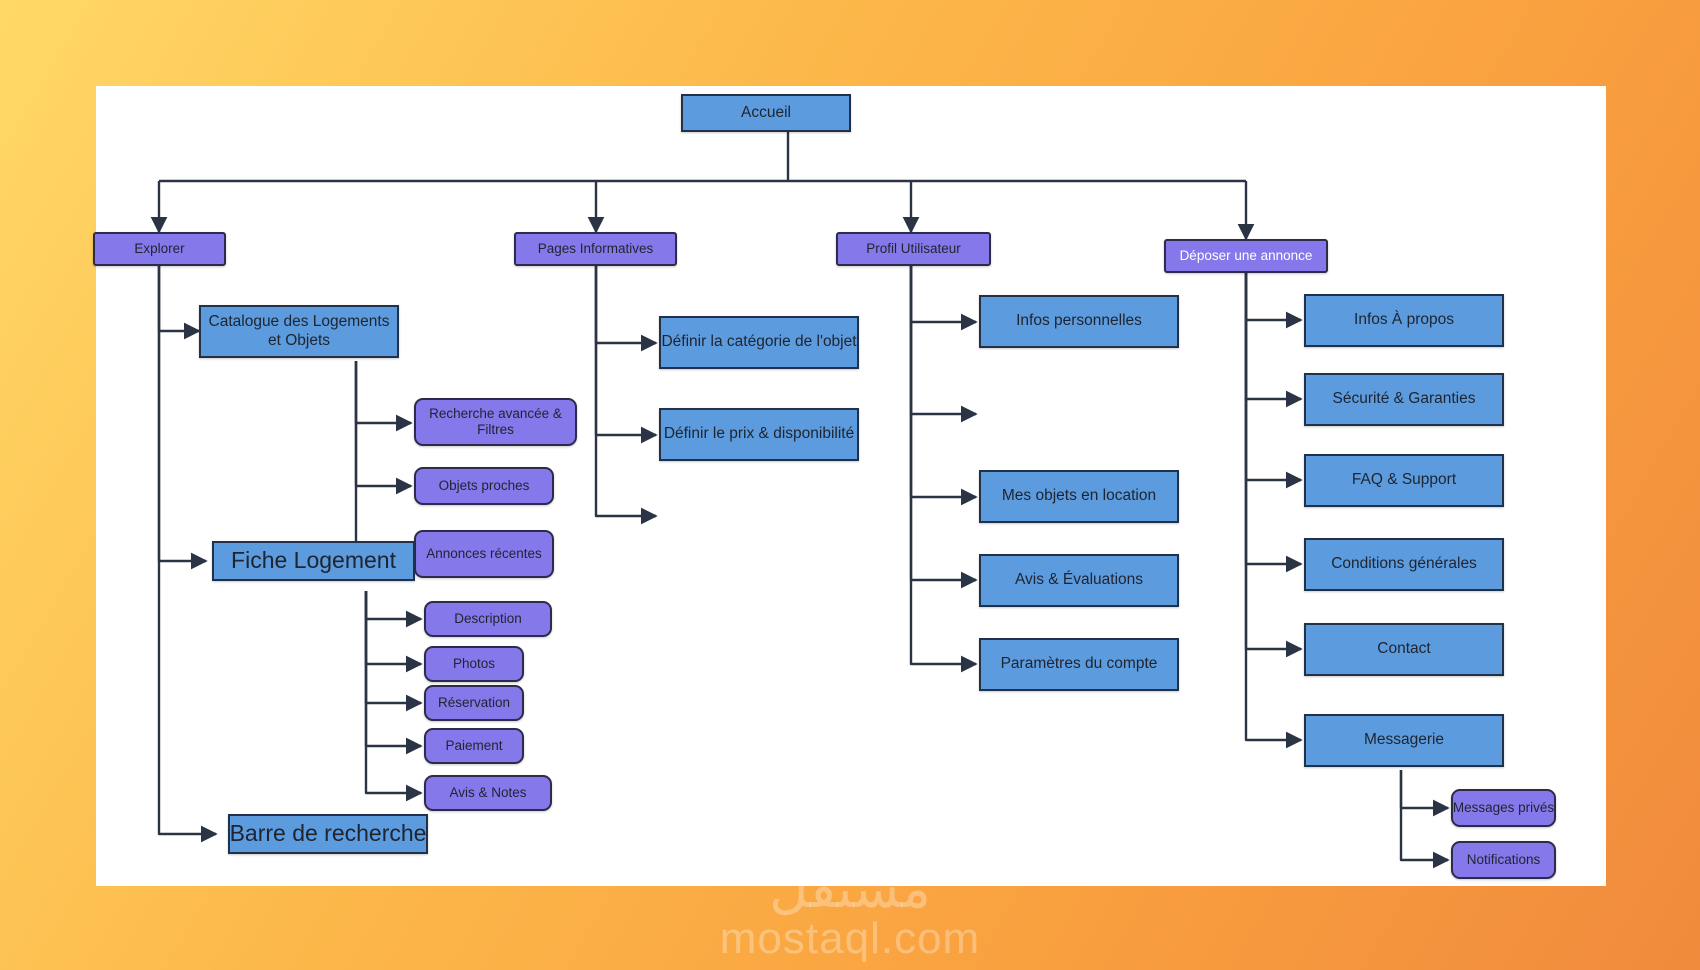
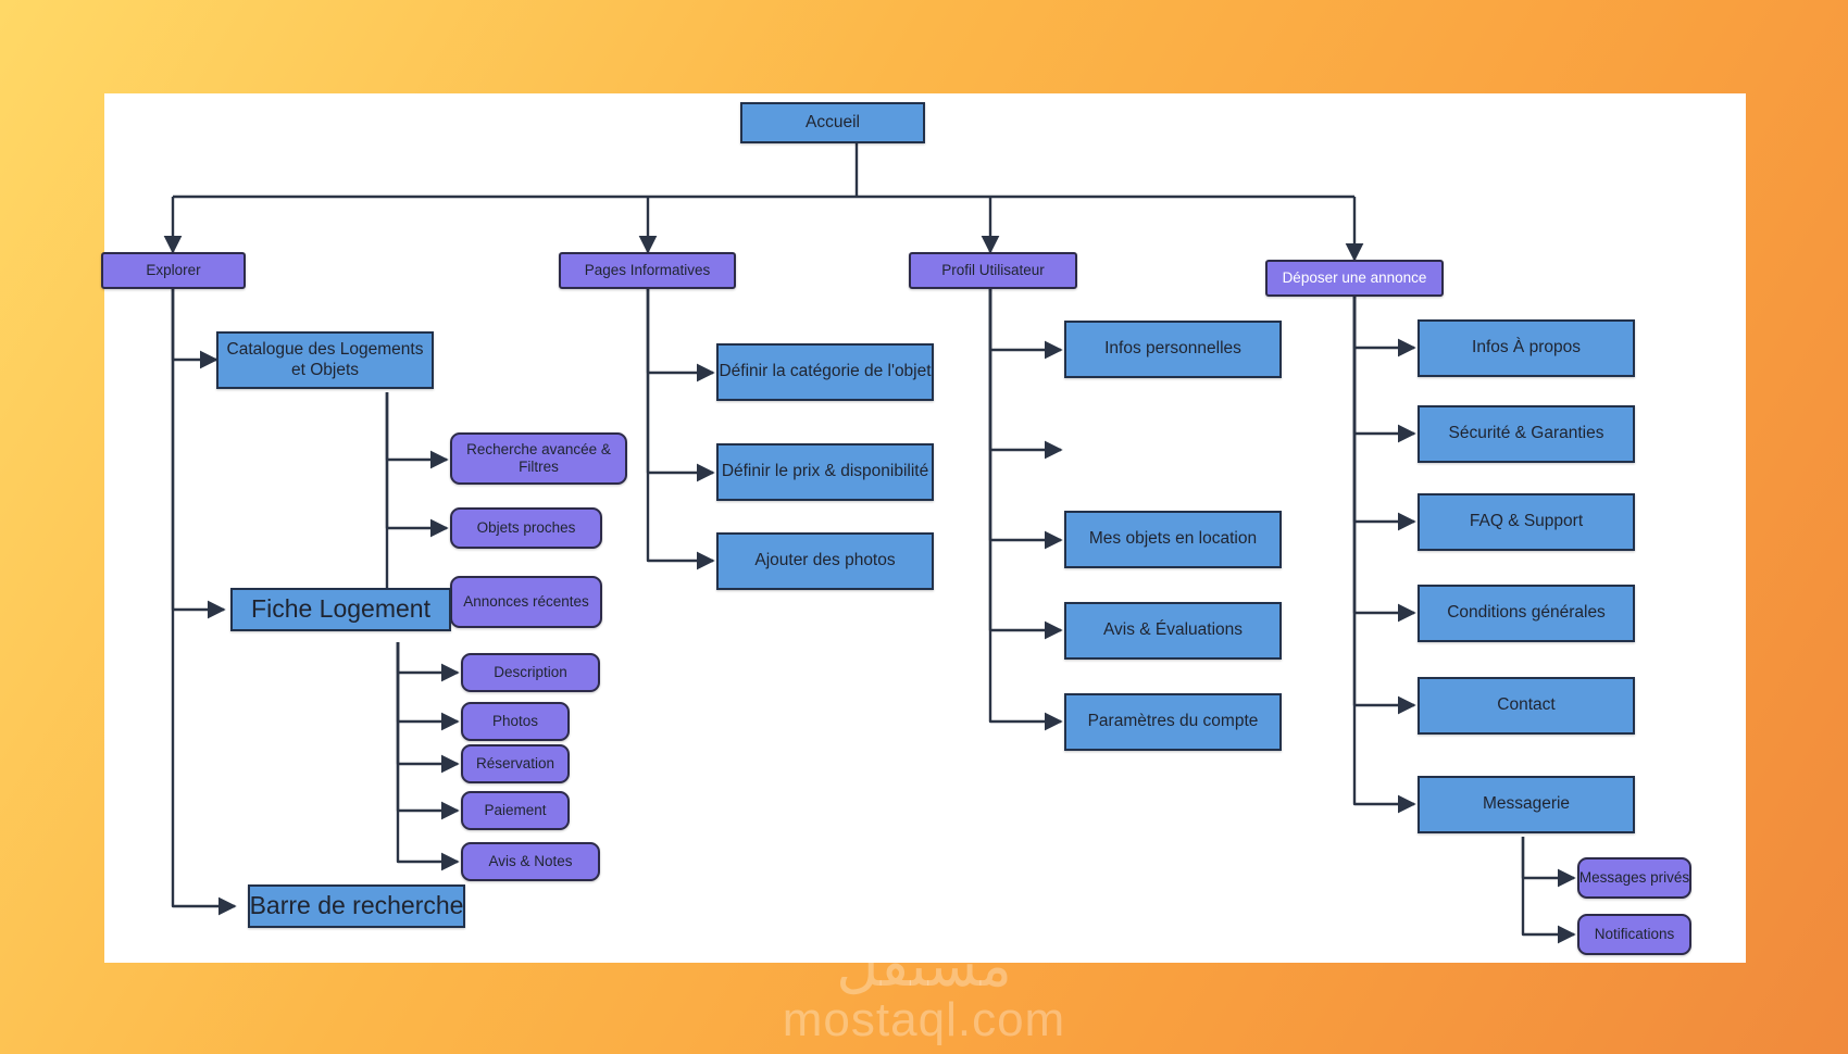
  مستقل
  mostaql.com
  Accueil
  Explorer
  Pages Informatives
  Profil Utilisateur
  Déposer une annonce
  Catalogue des Logements et Objets
  Recherche avancée & Filtres
  Objets proches
  Annonces récentes
  Fiche Logement
  Description
  Photos
  Réservation
  Paiement
  Avis & Notes
  Barre de recherche
  Définir la catégorie de l'objet
  Définir le prix & disponibilité
+ Ajouter des photos
  Infos personnelles
  Mes objets en location
  Avis & Évaluations
  Paramètres du compte
  Infos À propos
  Sécurité & Garanties
  FAQ & Support
  Conditions générales
  Contact
  Messagerie
  Messages privés
  Notifications
